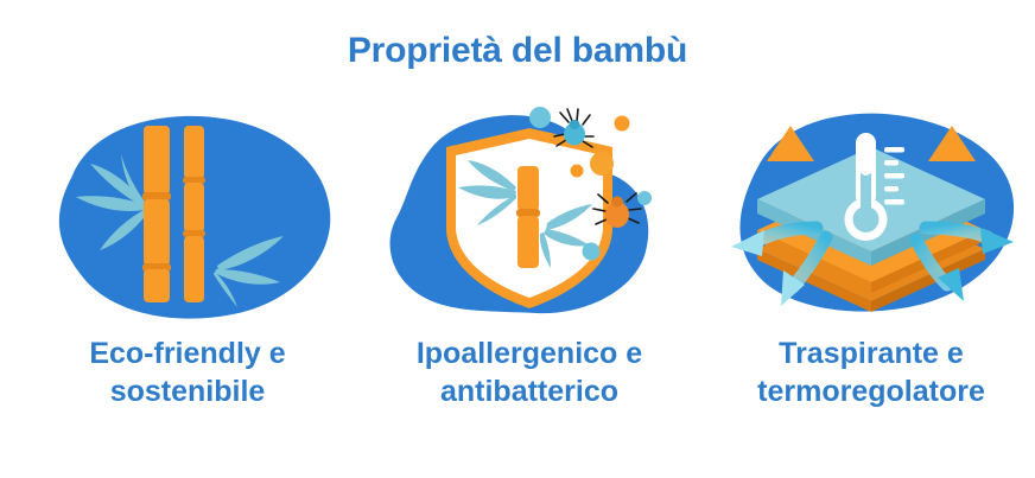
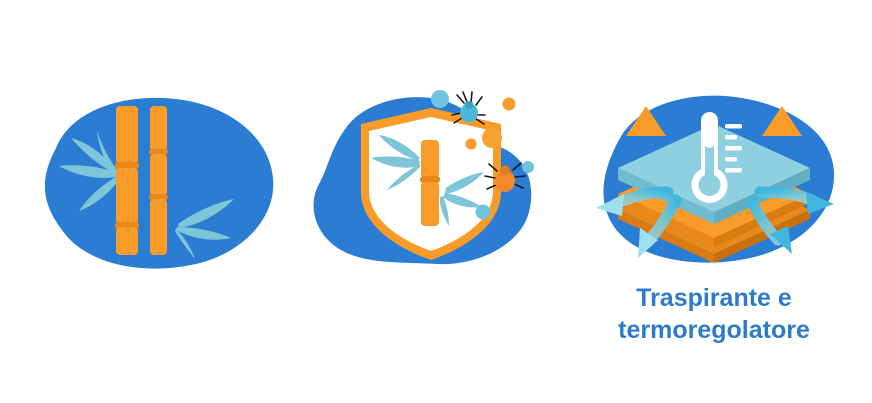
- Proprietà del bambù
- Eco-friendly e
- sostenibile
- Ipoallergenico e
- antibatterico
  Traspirante e
  termoregolatore
